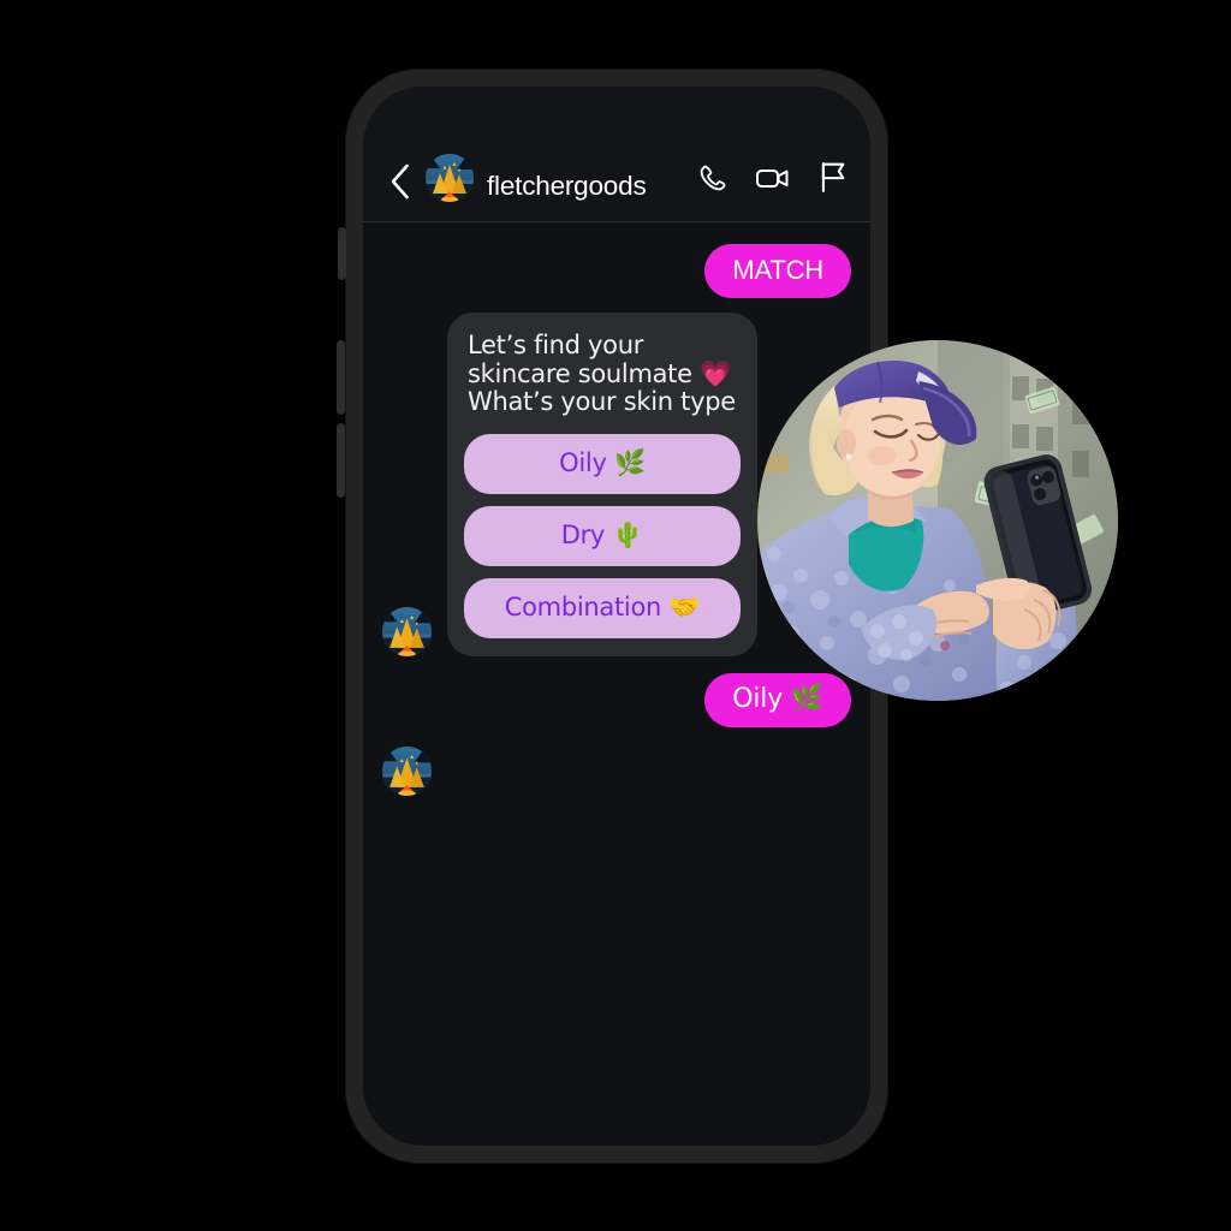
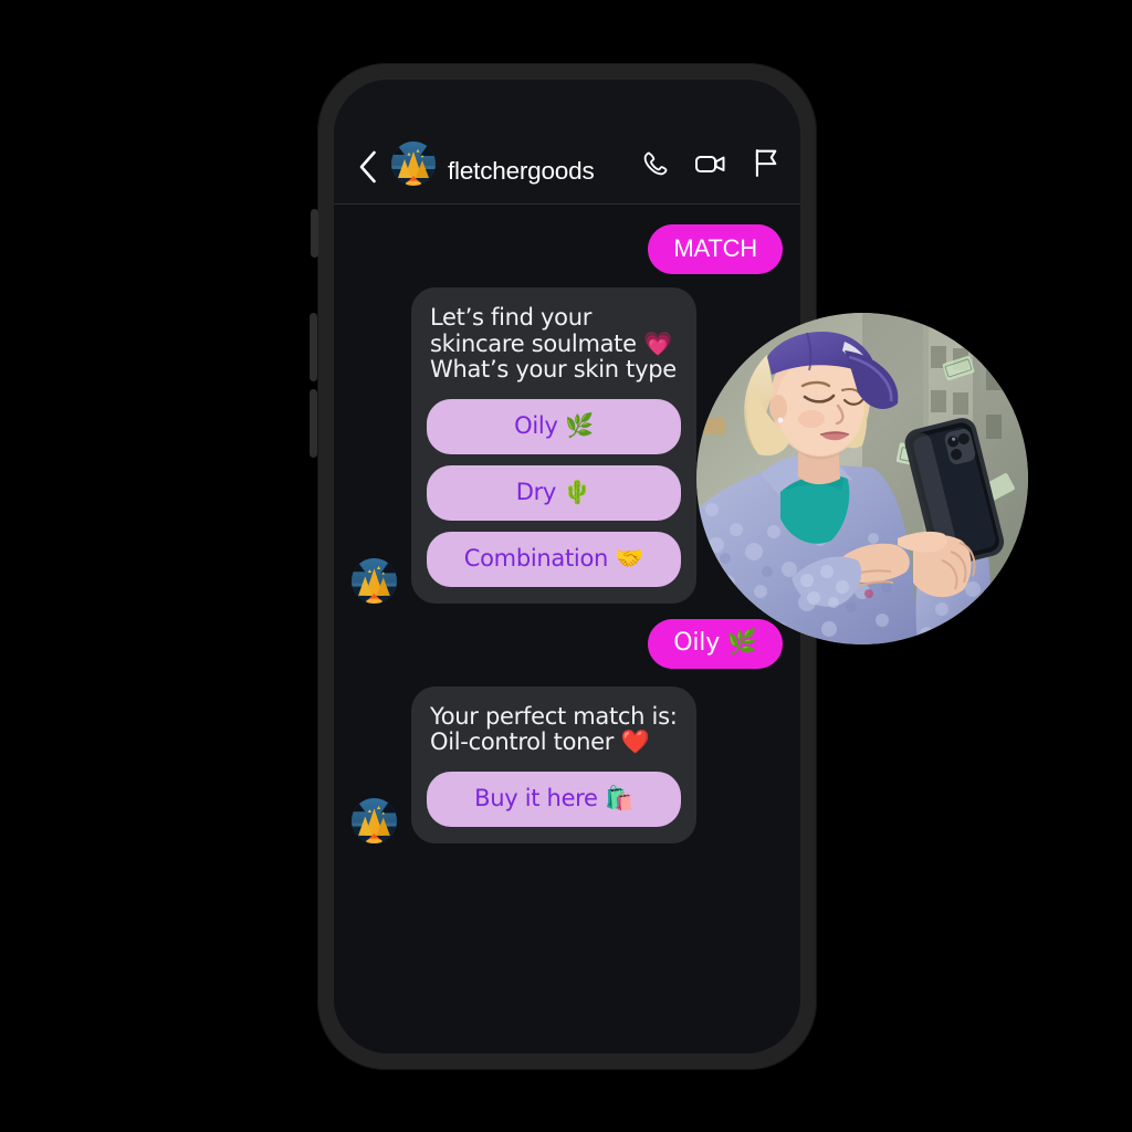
  fletchergoods
  MATCH
  Let’s find your skincare soulmate 💗What’s your skin type
  Oily 🌿
  Dry 🌵
  Combination 🤝
  Oily 🌿
+ Your perfect match is: Oil-control toner ❤️
+ Buy it here 🛍️
